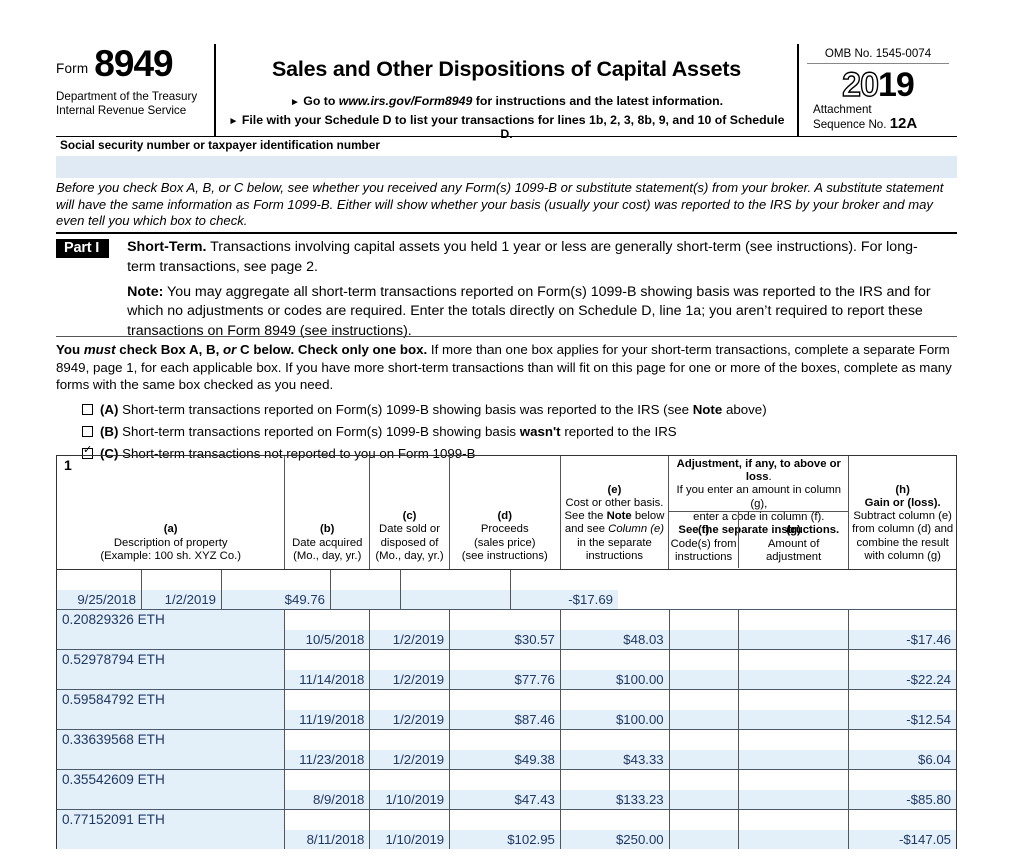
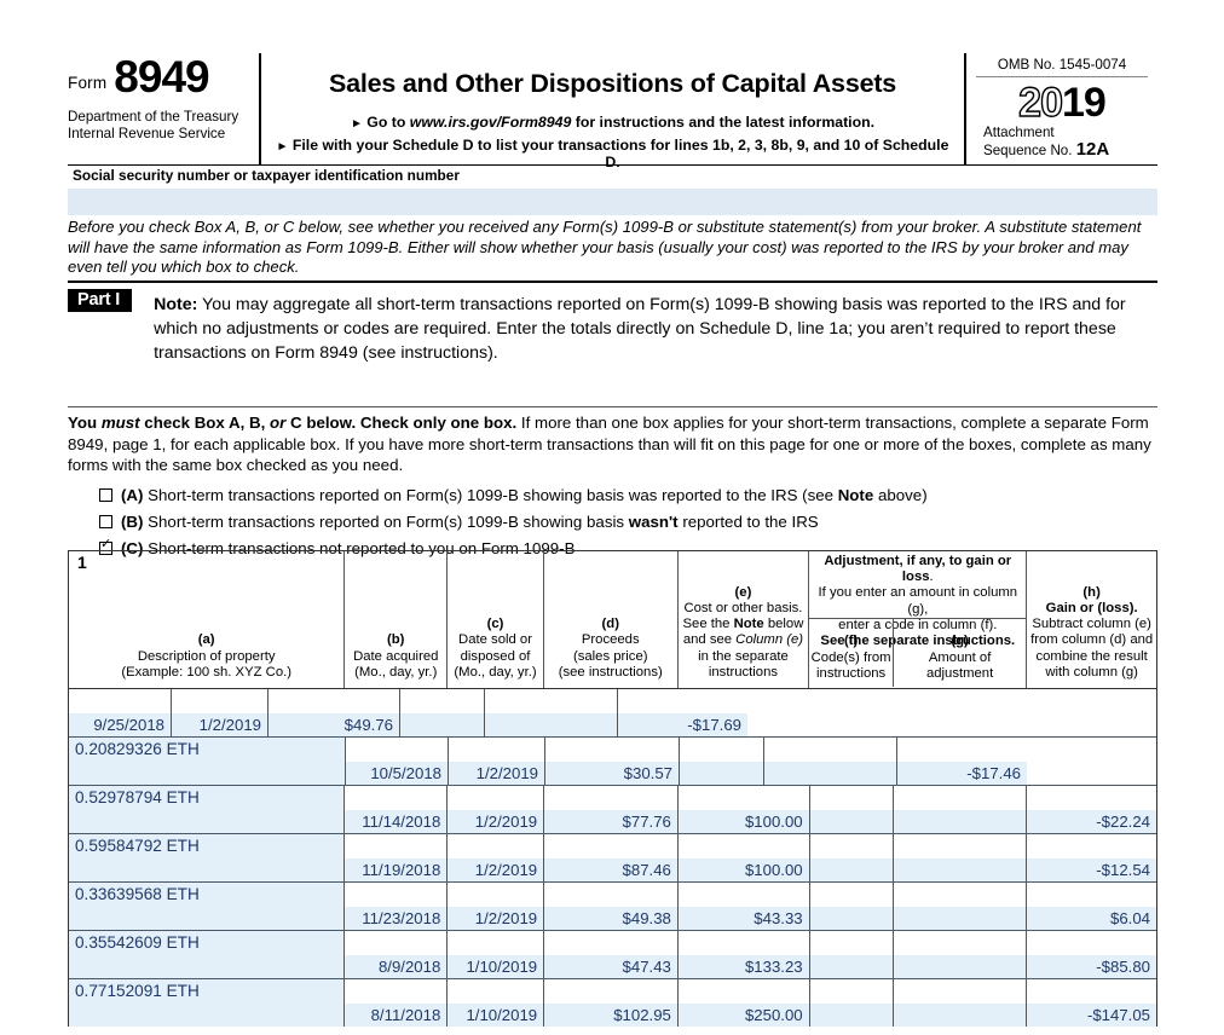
  Form
  8949
  Department of the Treasury
  Internal Revenue Service
  Sales and Other Dispositions of Capital Assets
  ► Go to www.irs.gov/Form8949 for instructions and the latest information.
  ► File with your Schedule D to list your transactions for lines 1b, 2, 3, 8b, 9, and 10 of Schedule D.
  OMB No. 1545-0074
  2019
  Attachment
  Sequence No. 12A
  Social security number or taxpayer identification number
  Before you check Box A, B, or C below, see whether you received any Form(s) 1099-B or substitute statement(s) from your broker. A substitute statement will have the same information as Form 1099-B. Either will show whether your basis (usually your cost) was reported to the IRS by your broker and may even tell you which box to check.
  Part I
- Short-Term. Transactions involving capital assets you held 1 year or less are generally short-term (see instructions). For long-term transactions, see page 2.
  Note: You may aggregate all short-term transactions reported on Form(s) 1099-B showing basis was reported to the IRS and for which no adjustments or codes are required. Enter the totals directly on Schedule D, line 1a; you aren’t required to report these transactions on Form 8949 (see instructions).
  You must check Box A, B, or C below. Check only one box. If more than one box applies for your short-term transactions, complete a separate Form 8949, page 1, for each applicable box. If you have more short-term transactions than will fit on this page for one or more of the boxes, complete as many forms with the same box checked as you need.
  (A) Short-term transactions reported on Form(s) 1099-B showing basis was reported to the IRS (see Note above)
  (B) Short-term transactions reported on Form(s) 1099-B showing basis wasn't reported to the IRS
  (C) Short-term transactions not reported to you on Form 1099-B
  1
  (a)
  Description of property
  (Example: 100 sh. XYZ Co.)
  (b)
  Date acquired
  (Mo., day, yr.)
  (c)
  Date sold or
  disposed of
  (Mo., day, yr.)
  (d)
  Proceeds
  (sales price)
  (see instructions)
  (e)
  Cost or other basis.
  See the Note below
  and see Column (e)
  in the separate
  instructions
- Adjustment, if any, to above or loss.
+ Adjustment, if any, to gain or loss.
  If you enter an amount in column (g),
  enter a code in column (f).
  See the separate instructions.
  (f)
  Code(s) from
  instructions
  (g)
  Amount of
  adjustment
  (h)
  Gain or (loss).
  Subtract column (e)
  from column (d) and
  combine the result
  with column (g)
  9/25/2018
  1/2/2019
  $49.76
  -$17.69
  0.20829326 ETH
  10/5/2018
  1/2/2019
  $30.57
- $48.03
  -$17.46
  0.52978794 ETH
  11/14/2018
  1/2/2019
  $77.76
  $100.00
  -$22.24
  0.59584792 ETH
  11/19/2018
  1/2/2019
  $87.46
  $100.00
  -$12.54
  0.33639568 ETH
  11/23/2018
  1/2/2019
  $49.38
  $43.33
  $6.04
  0.35542609 ETH
  8/9/2018
  1/10/2019
  $47.43
  $133.23
  -$85.80
  0.77152091 ETH
  8/11/2018
  1/10/2019
  $102.95
  $250.00
  -$147.05
